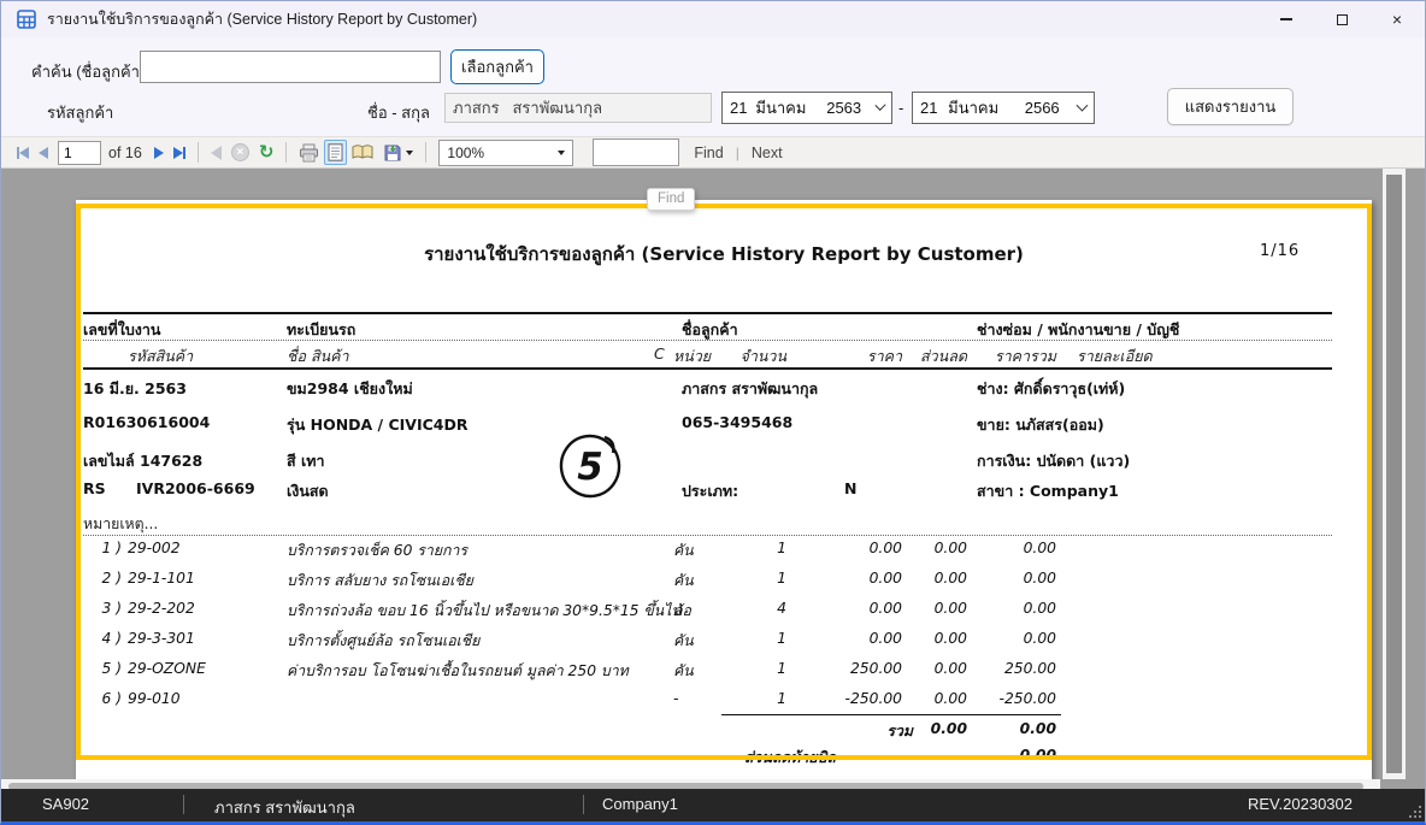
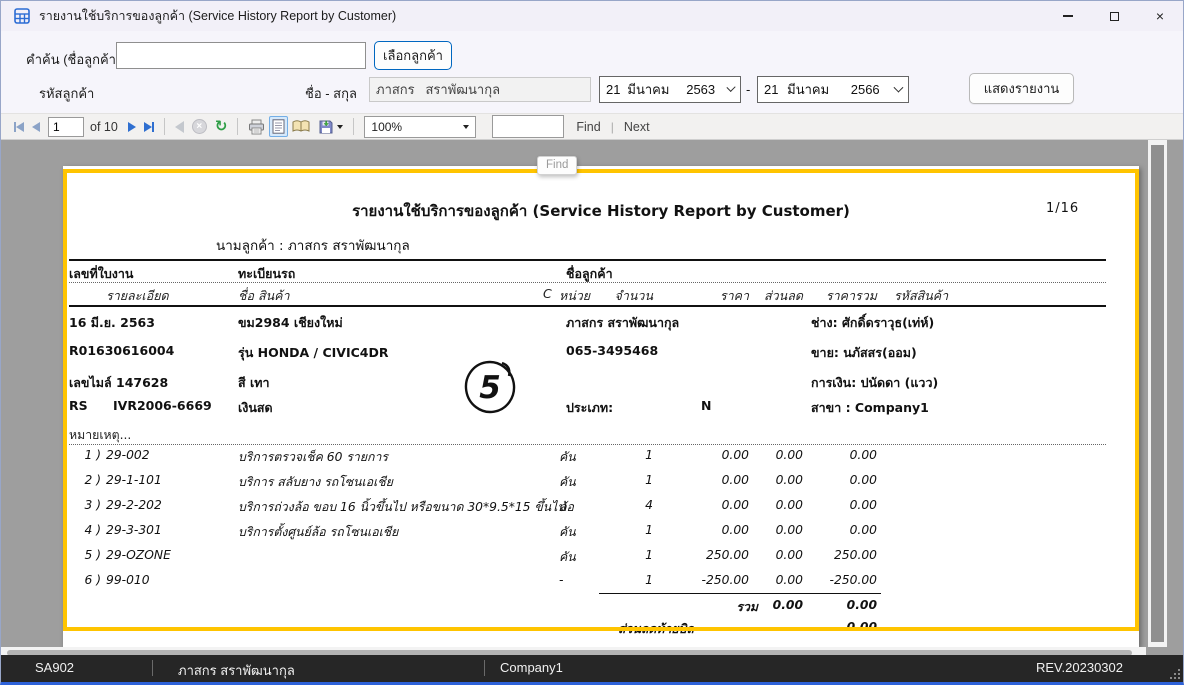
  รายงานใช้บริการของลูกค้า (Service History Report by Customer)
  ×
  คำค้น (ชื่อลูกค้า
  เลือกลูกค้า
  รหัสลูกค้า
  ชื่อ - สกุล
  ภาสกร สราพัฒนากุล
  21
  มีนาคม
  2563
  -
  21
  มีนาคม
  2566
  แสดงรายงาน
  1
- of 16
+ of 10
  ×
  ↻
  100%
  Find
  |
  Next
  รายงานใช้บริการของลูกค้า (Service History Report by Customer)
  1/16
+ นามลูกค้า : ภาสกร สราพัฒนากุล
  เลขที่ใบงาน
  ทะเบียนรถ
  ชื่อลูกค้า
- ช่างซ่อม / พนักงานขาย / บัญชี
- รหัสสินค้า
+ รายละเอียด
  ชื่อ สินค้า
  C
  หน่วย
  จำนวน
  ราคา
  ส่วนลด
  ราคารวม
- รายละเอียด
+ รหัสสินค้า
  16 มี.ย. 2563
  ขม2984 เชียงใหม่
  ภาสกร สราพัฒนากุล
  ช่าง: ศักดิ์ดราวุธ(เท่ห์)
  R01630616004
  รุ่น HONDA / CIVIC4DR
  065-3495468
  ขาย: นภัสสร(ออม)
  เลขไมล์ 147628
  สี เทา
  การเงิน: ปนัดดา (แวว)
  RS
  IVR2006-6669
  เงินสด
  ประเภท:
  N
  สาขา : Company1
  5
  หมายเหตุ...
  1 )
  29-002
  บริการตรวจเช็ค 60 รายการ
  คัน
  1
  0.00
  0.00
  0.00
  2 )
  29-1-101
  บริการ สลับยาง รถโซนเอเชีย
  คัน
  1
  0.00
  0.00
  0.00
  3 )
  29-2-202
  บริการถ่วงล้อ ขอบ 16 นิ้วขึ้นไป หรือขนาด 30*9.5*15 ขึ้นไป
  ล้อ
  4
  0.00
  0.00
  0.00
  4 )
  29-3-301
  บริการตั้งศูนย์ล้อ รถโซนเอเชีย
  คัน
  1
  0.00
  0.00
  0.00
  5 )
  29-OZONE
- ค่าบริการอบ โอโซนฆ่าเชื้อในรถยนต์ มูลค่า 250 บาท
  คัน
  1
  250.00
  0.00
  250.00
  6 )
  99-010
  -
  1
  -250.00
  0.00
  -250.00
  รวม
  0.00
  0.00
  ส่วนลดท้ายบิล
  0.00
  Find
  SA902
  ภาสกร สราพัฒนากุล
  Company1
  REV.20230302
